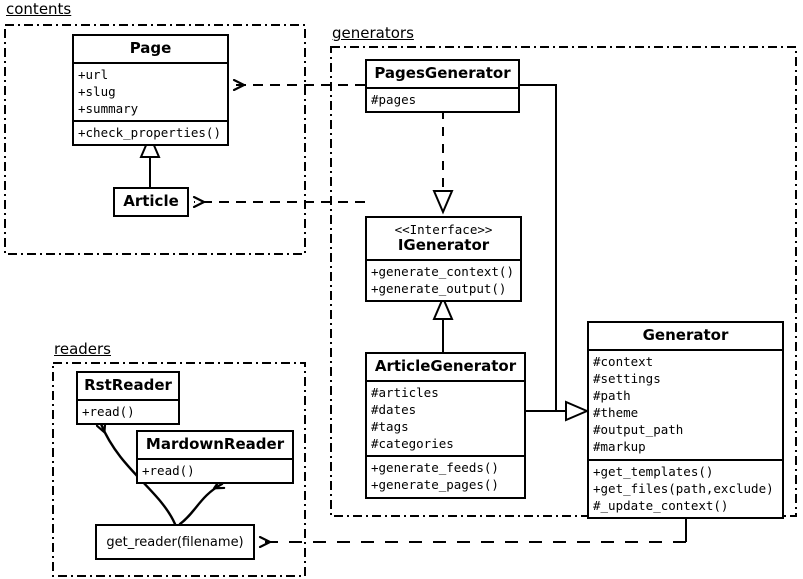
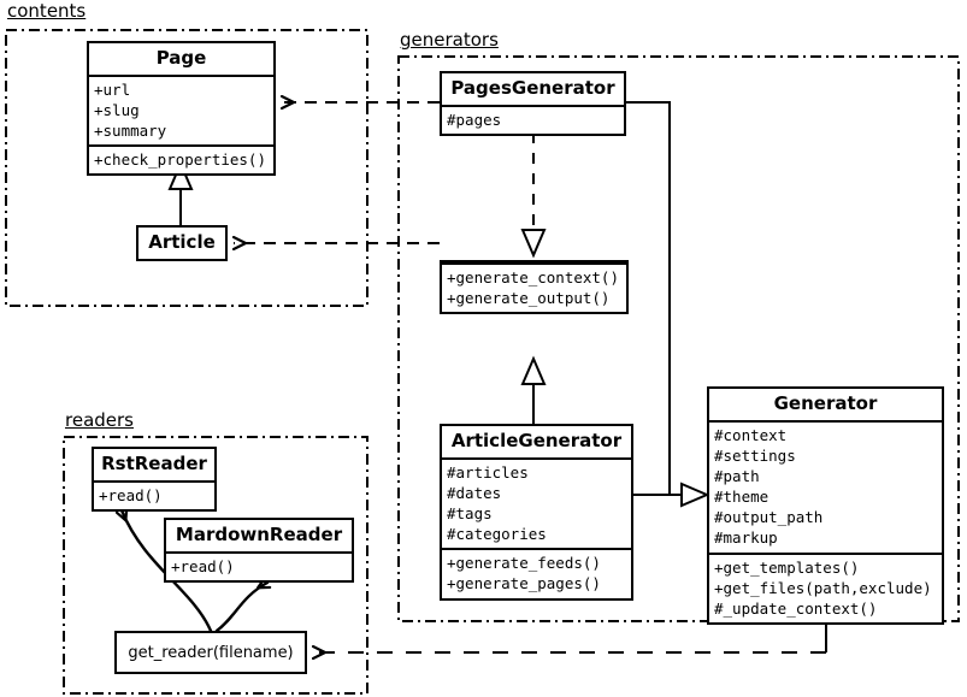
  contents
  generators
  readers
  Page
  +url
  +slug
  +summary
  +check_properties()
  Article
  PagesGenerator
  #pages
- <<Interface>>
- IGenerator
  +generate_context()
  +generate_output()
  ArticleGenerator
  #articles
  #dates
  #tags
  #categories
  +generate_feeds()
  +generate_pages()
  Generator
  #context
  #settings
  #path
  #theme
  #output_path
  #markup
  +get_templates()
  +get_files(path,exclude)
  #_update_context()
  RstReader
  +read()
  MardownReader
  +read()
  get_reader(filename)
